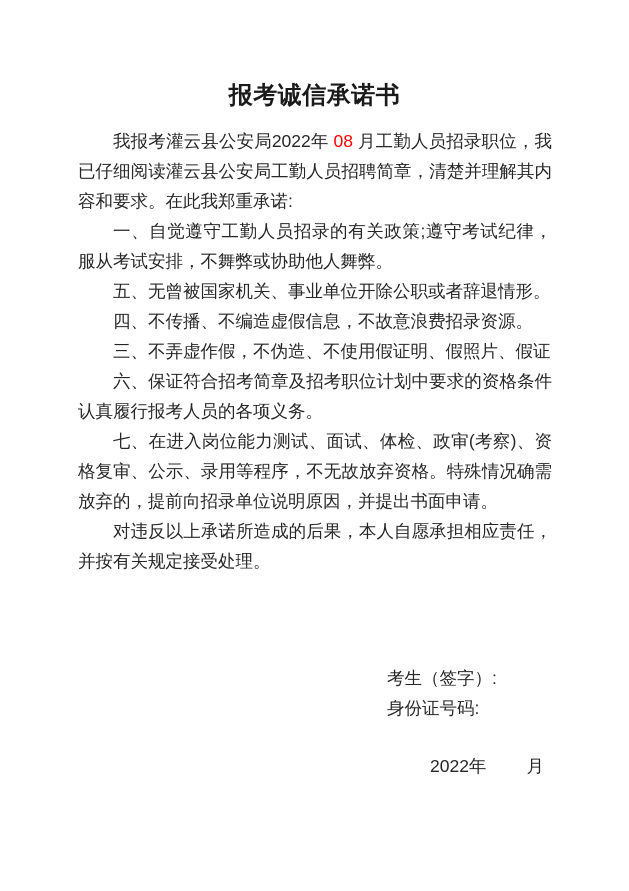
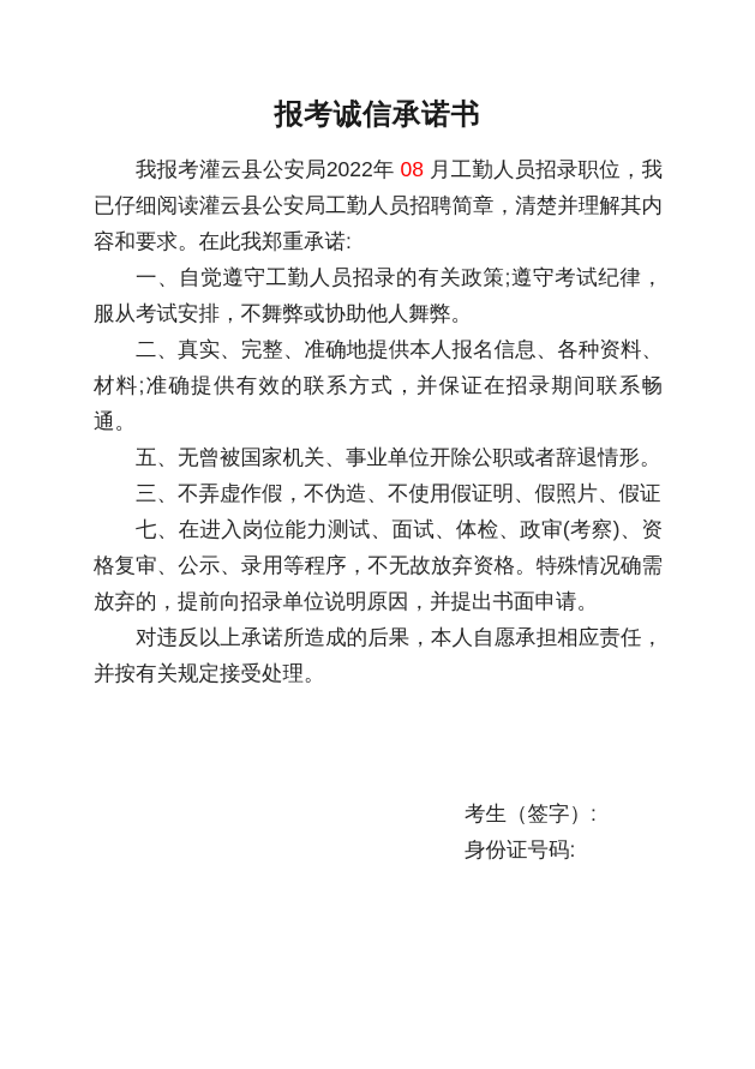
  报考诚信承诺书
  我报考灌云县公安局2022年 08 月工勤人员招录职位，我已仔细阅读灌云县公安局工勤人员招聘简章，清楚并理解其内容和要求。在此我郑重承诺:
  一、自觉遵守工勤人员招录的有关政策;遵守考试纪律，服从考试安排，不舞弊或协助他人舞弊。
+ 二、真实、完整、准确地提供本人报名信息、各种资料、材料;准确提供有效的联系方式，并保证在招录期间联系畅通。
  五、无曾被国家机关、事业单位开除公职或者辞退情形。
- 四、不传播、不编造虚假信息，不故意浪费招录资源。
  三、不弄虚作假，不伪造、不使用假证明、假照片、假证
- 六、保证符合招考简章及招考职位计划中要求的资格条件认真履行报考人员的各项义务。
  七、在进入岗位能力测试、面试、体检、政审(考察)、资格复审、公示、录用等程序，不无故放弃资格。特殊情况确需放弃的，提前向招录单位说明原因，并提出书面申请。
  对违反以上承诺所造成的后果，本人自愿承担相应责任，并按有关规定接受处理。
  考生（签字）:
  身份证号码:
- 2022年
- 月
